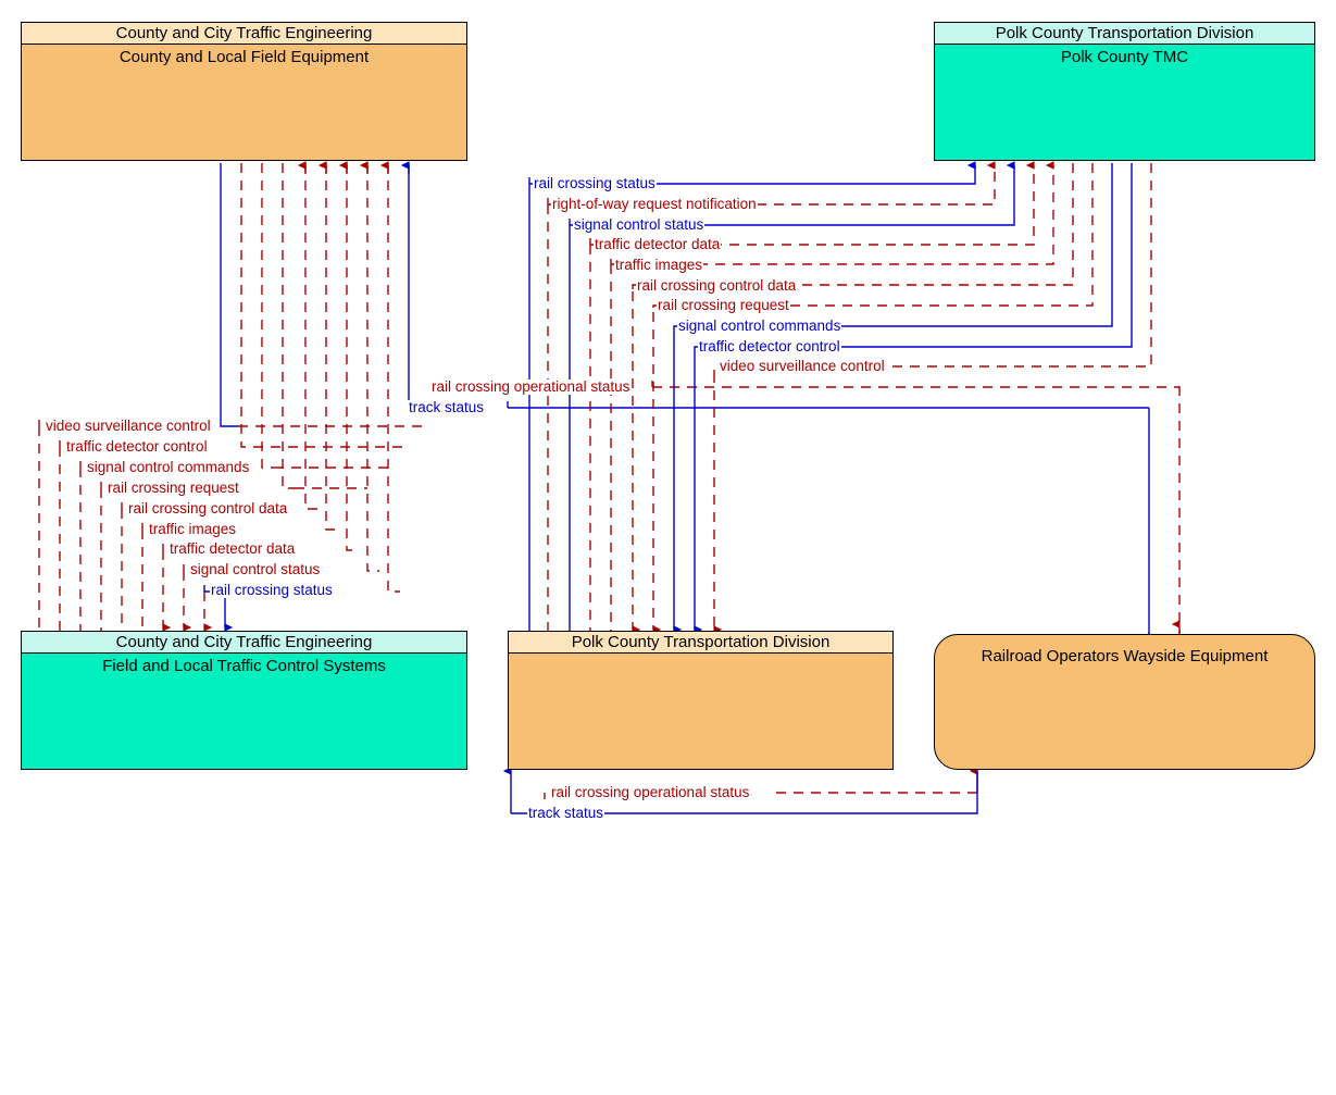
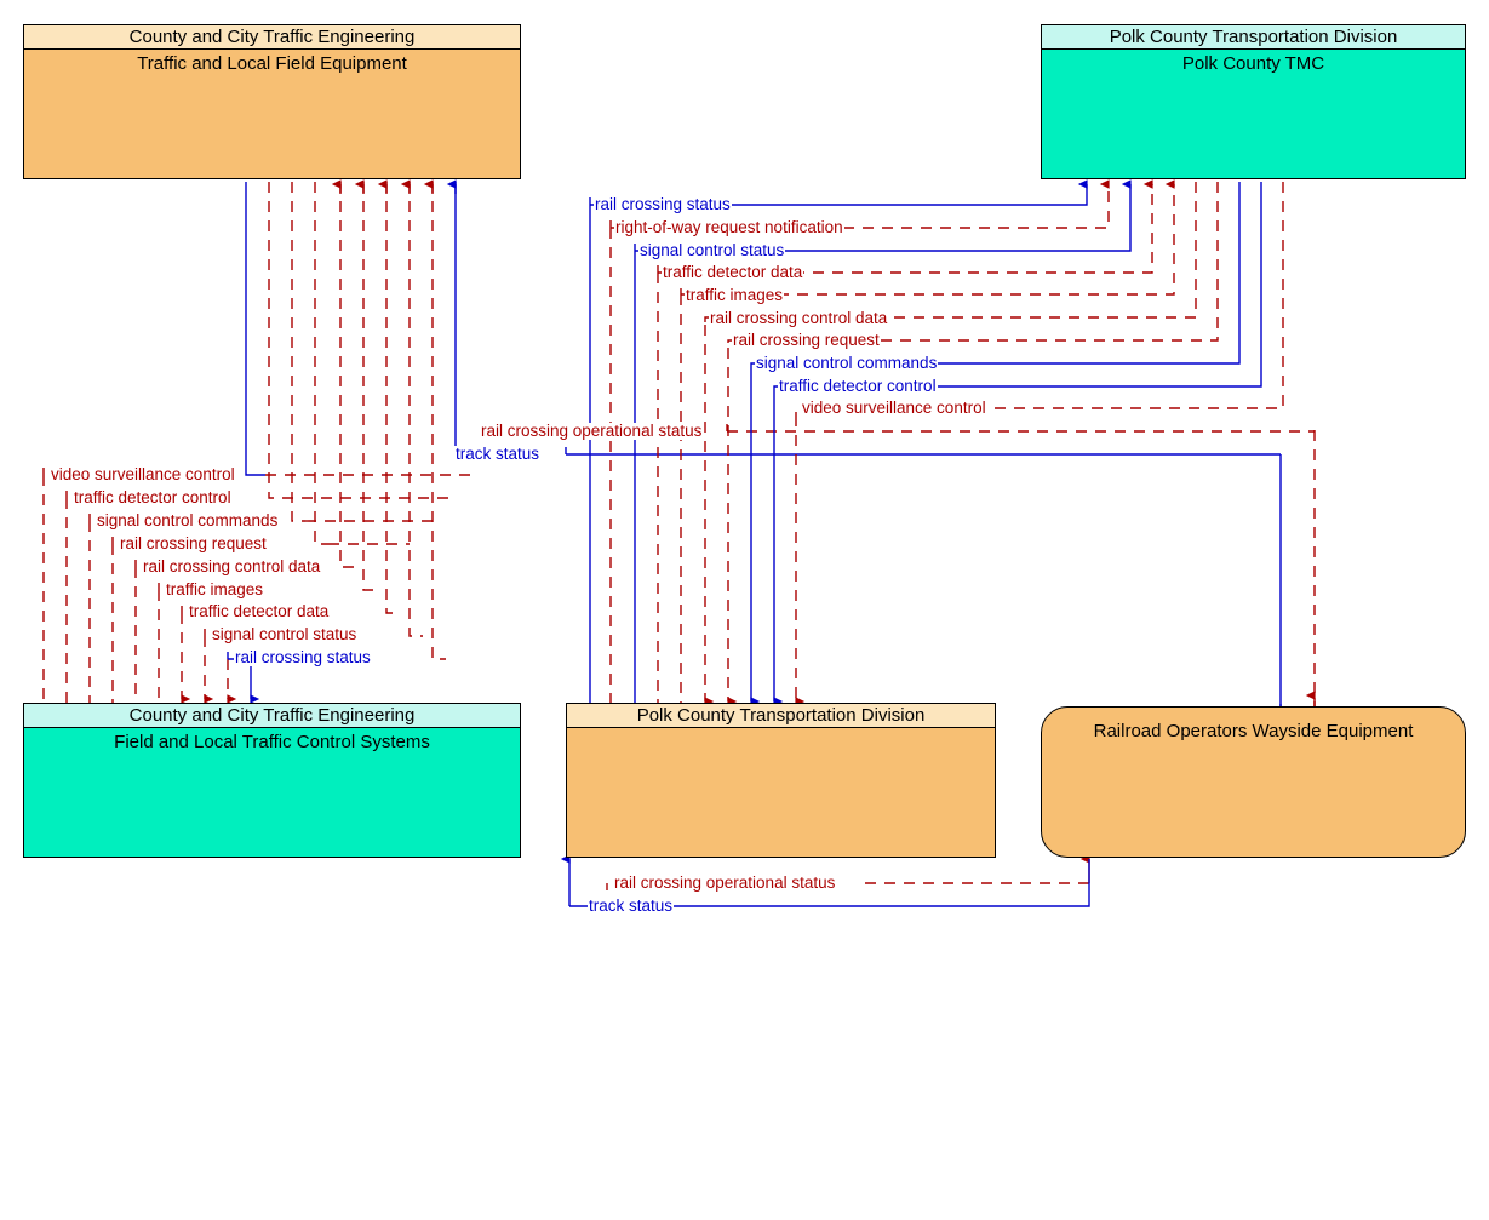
  County and City Traffic Engineering
- County and Local Field Equipment
+ Traffic and Local Field Equipment
  Polk County Transportation Division
  Polk County TMC
  County and City Traffic Engineering
  Field and Local Traffic Control Systems
  Polk County Transportation Division
  Railroad Operators Wayside Equipment
  rail crossing status
  right-of-way request notification
  signal control status
  traffic detector data
  traffic images
  rail crossing control data
  rail crossing request
  signal control commands
  traffic detector control
  video surveillance control
  rail crossing operational status
  track status
  video surveillance control
  traffic detector control
  signal control commands
  rail crossing request
  rail crossing control data
  traffic images
  traffic detector data
  signal control status
  rail crossing status
  rail crossing operational status
  track status
